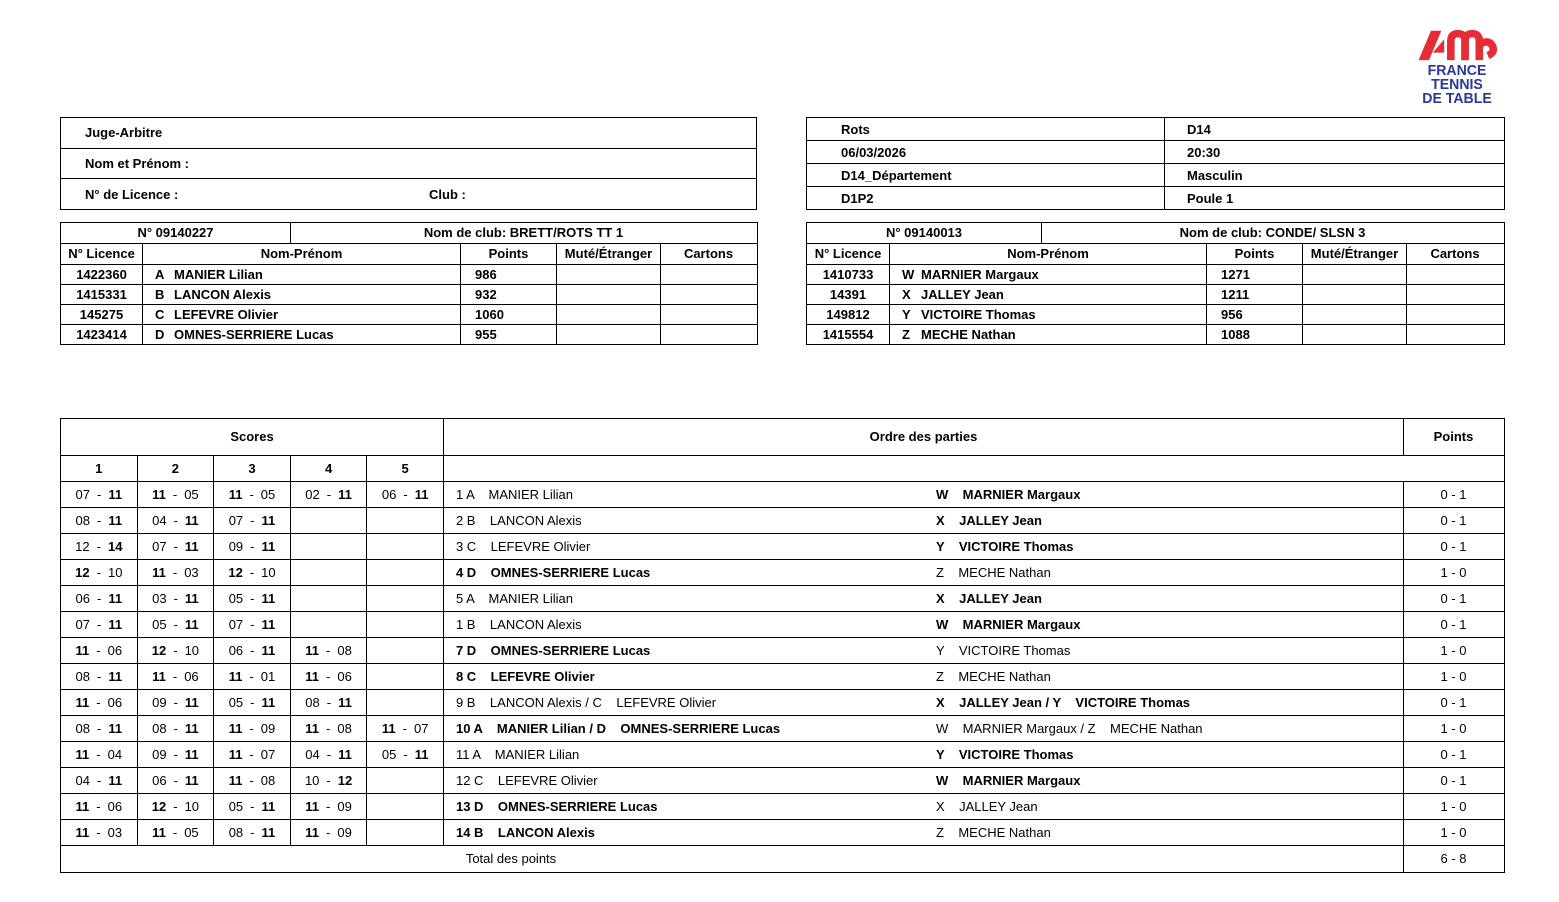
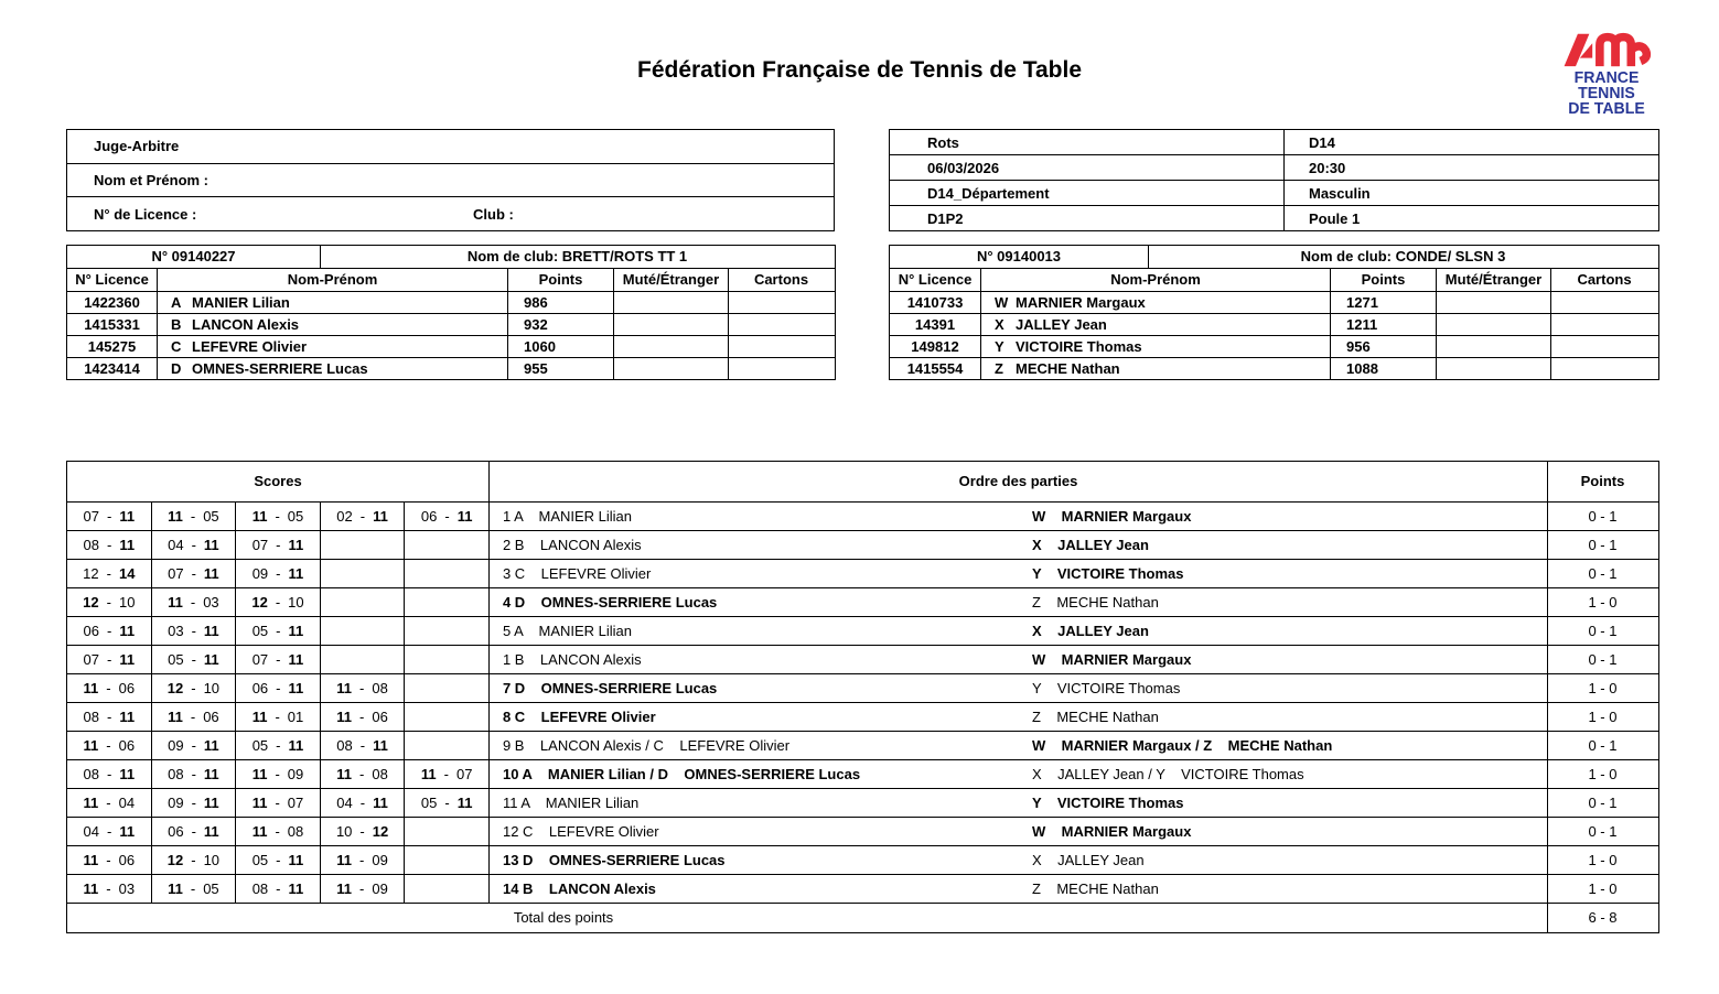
+ Fédération Française de Tennis de Table
  FRANCE
  TENNIS
  DE TABLE
  Juge-Arbitre
  Nom et Prénom :
  N° de Licence :
  Club :
  Rots
  D14
  06/03/2026
  20:30
  D14_Département
  Masculin
  D1P2
  Poule 1
  N° 09140227
  Nom de club: BRETT/ROTS TT 1
  N° Licence
  Nom-Prénom
  Points
  Muté/Étranger
  Cartons
  1422360
  A MANIER Lilian
  986
  1415331
  B LANCON Alexis
  932
  145275
  C LEFEVRE Olivier
  1060
  1423414
  D OMNES-SERRIERE Lucas
  955
  N° 09140013
  Nom de club: CONDE/ SLSN 3
  N° Licence
  Nom-Prénom
  Points
  Muté/Étranger
  Cartons
  1410733
  W MARNIER Margaux
  1271
  14391
  X JALLEY Jean
  1211
  149812
  Y VICTOIRE Thomas
  956
  1415554
  Z MECHE Nathan
  1088
  Scores
  Ordre des parties
  Points
- 1
- 2
- 3
- 4
- 5
  07 - 11
  11 - 05
  11 - 05
  02 - 11
  06 - 11
  1 A MANIER Lilian
  W MARNIER Margaux
  0 - 1
  08 - 11
  04 - 11
  07 - 11
  2 B LANCON Alexis
  X JALLEY Jean
  0 - 1
  12 - 14
  07 - 11
  09 - 11
  3 C LEFEVRE Olivier
  Y VICTOIRE Thomas
  0 - 1
  12 - 10
  11 - 03
  12 - 10
  4 D OMNES-SERRIERE Lucas
  Z MECHE Nathan
  1 - 0
  06 - 11
  03 - 11
  05 - 11
  5 A MANIER Lilian
  X JALLEY Jean
  0 - 1
  07 - 11
  05 - 11
  07 - 11
  1 B LANCON Alexis
  W MARNIER Margaux
  0 - 1
  11 - 06
  12 - 10
  06 - 11
  11 - 08
  7 D OMNES-SERRIERE Lucas
  Y VICTOIRE Thomas
  1 - 0
  08 - 11
  11 - 06
  11 - 01
  11 - 06
  8 C LEFEVRE Olivier
  Z MECHE Nathan
  1 - 0
  11 - 06
  09 - 11
  05 - 11
  08 - 11
  9 B LANCON Alexis / C LEFEVRE Olivier
- X JALLEY Jean / Y VICTOIRE Thomas
+ W MARNIER Margaux / Z MECHE Nathan
  0 - 1
  08 - 11
  08 - 11
  11 - 09
  11 - 08
  11 - 07
  10 A MANIER Lilian / D OMNES-SERRIERE Lucas
- W MARNIER Margaux / Z MECHE Nathan
+ X JALLEY Jean / Y VICTOIRE Thomas
  1 - 0
  11 - 04
  09 - 11
  11 - 07
  04 - 11
  05 - 11
  11 A MANIER Lilian
  Y VICTOIRE Thomas
  0 - 1
  04 - 11
  06 - 11
  11 - 08
  10 - 12
  12 C LEFEVRE Olivier
  W MARNIER Margaux
  0 - 1
  11 - 06
  12 - 10
  05 - 11
  11 - 09
  13 D OMNES-SERRIERE Lucas
  X JALLEY Jean
  1 - 0
  11 - 03
  11 - 05
  08 - 11
  11 - 09
  14 B LANCON Alexis
  Z MECHE Nathan
  1 - 0
  Total des points
  6 - 8
